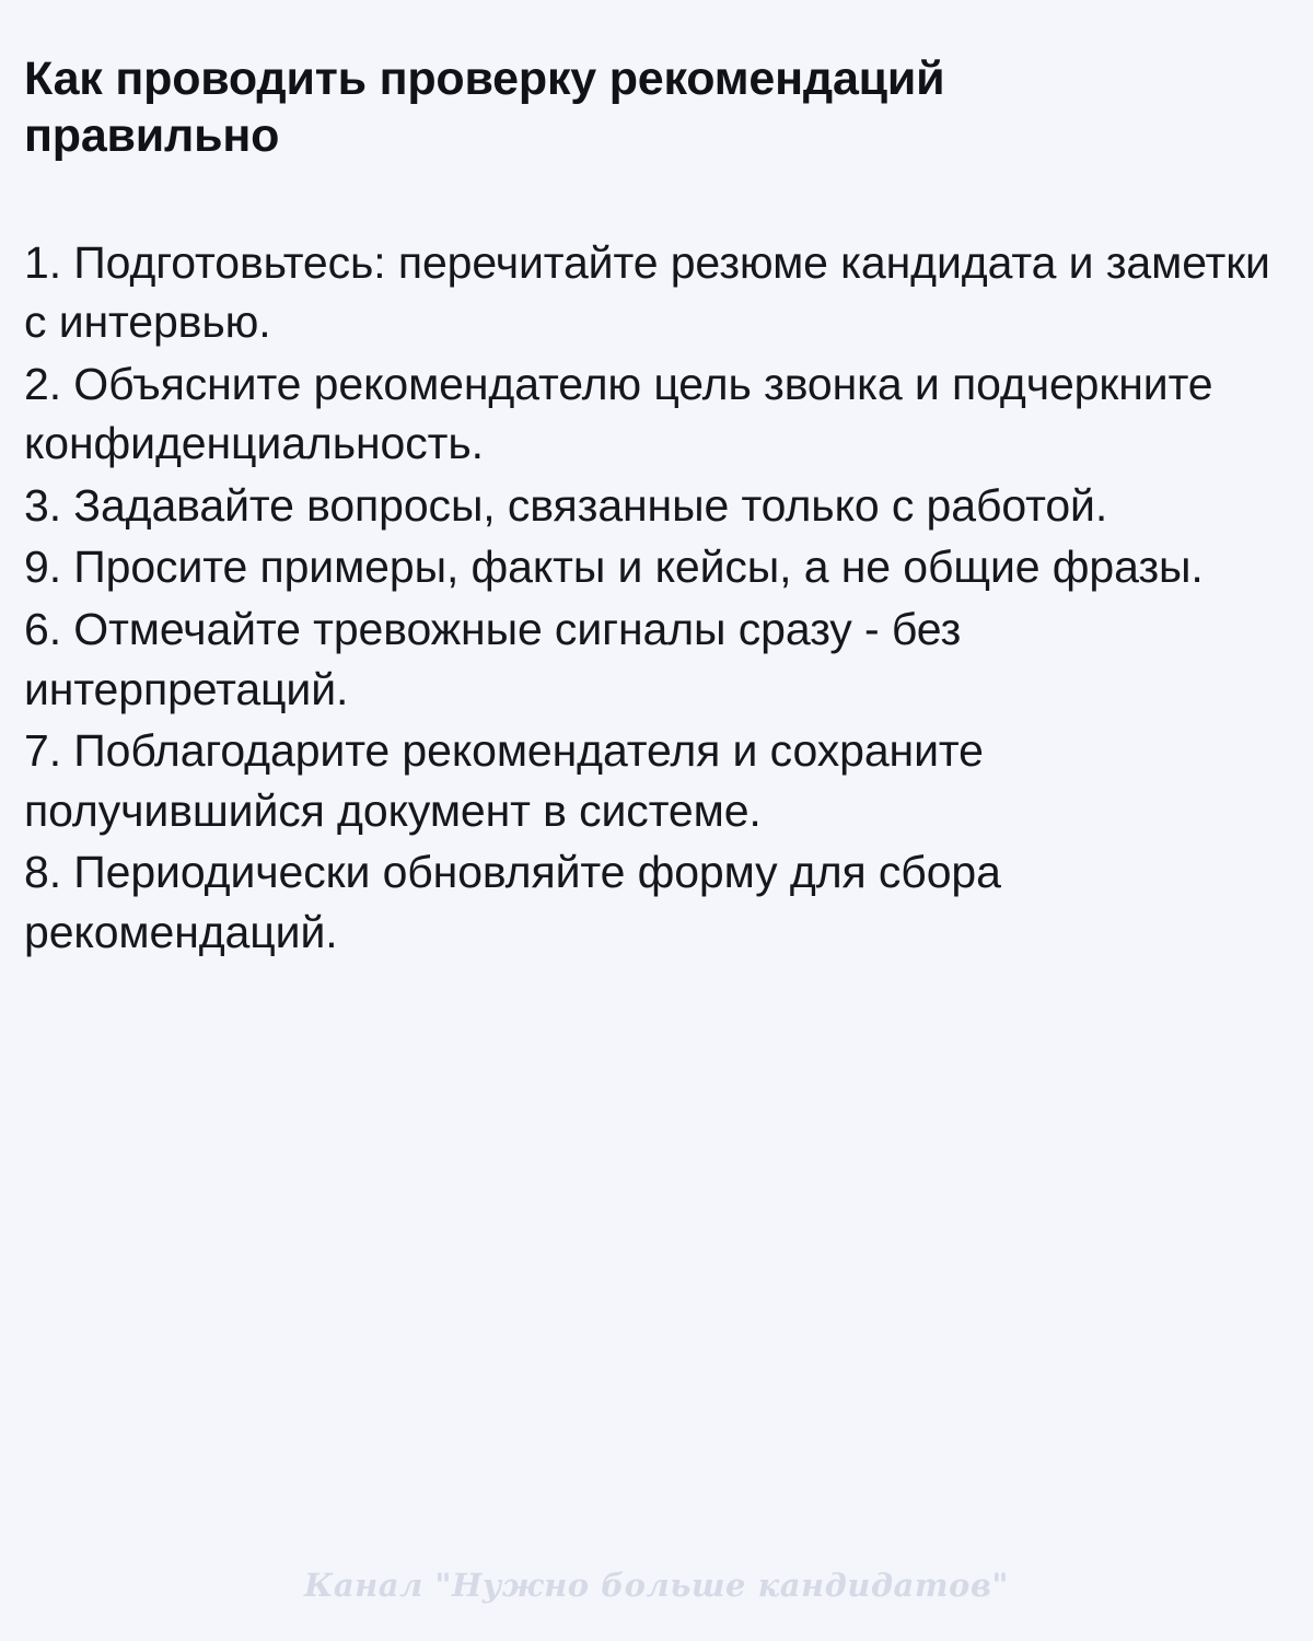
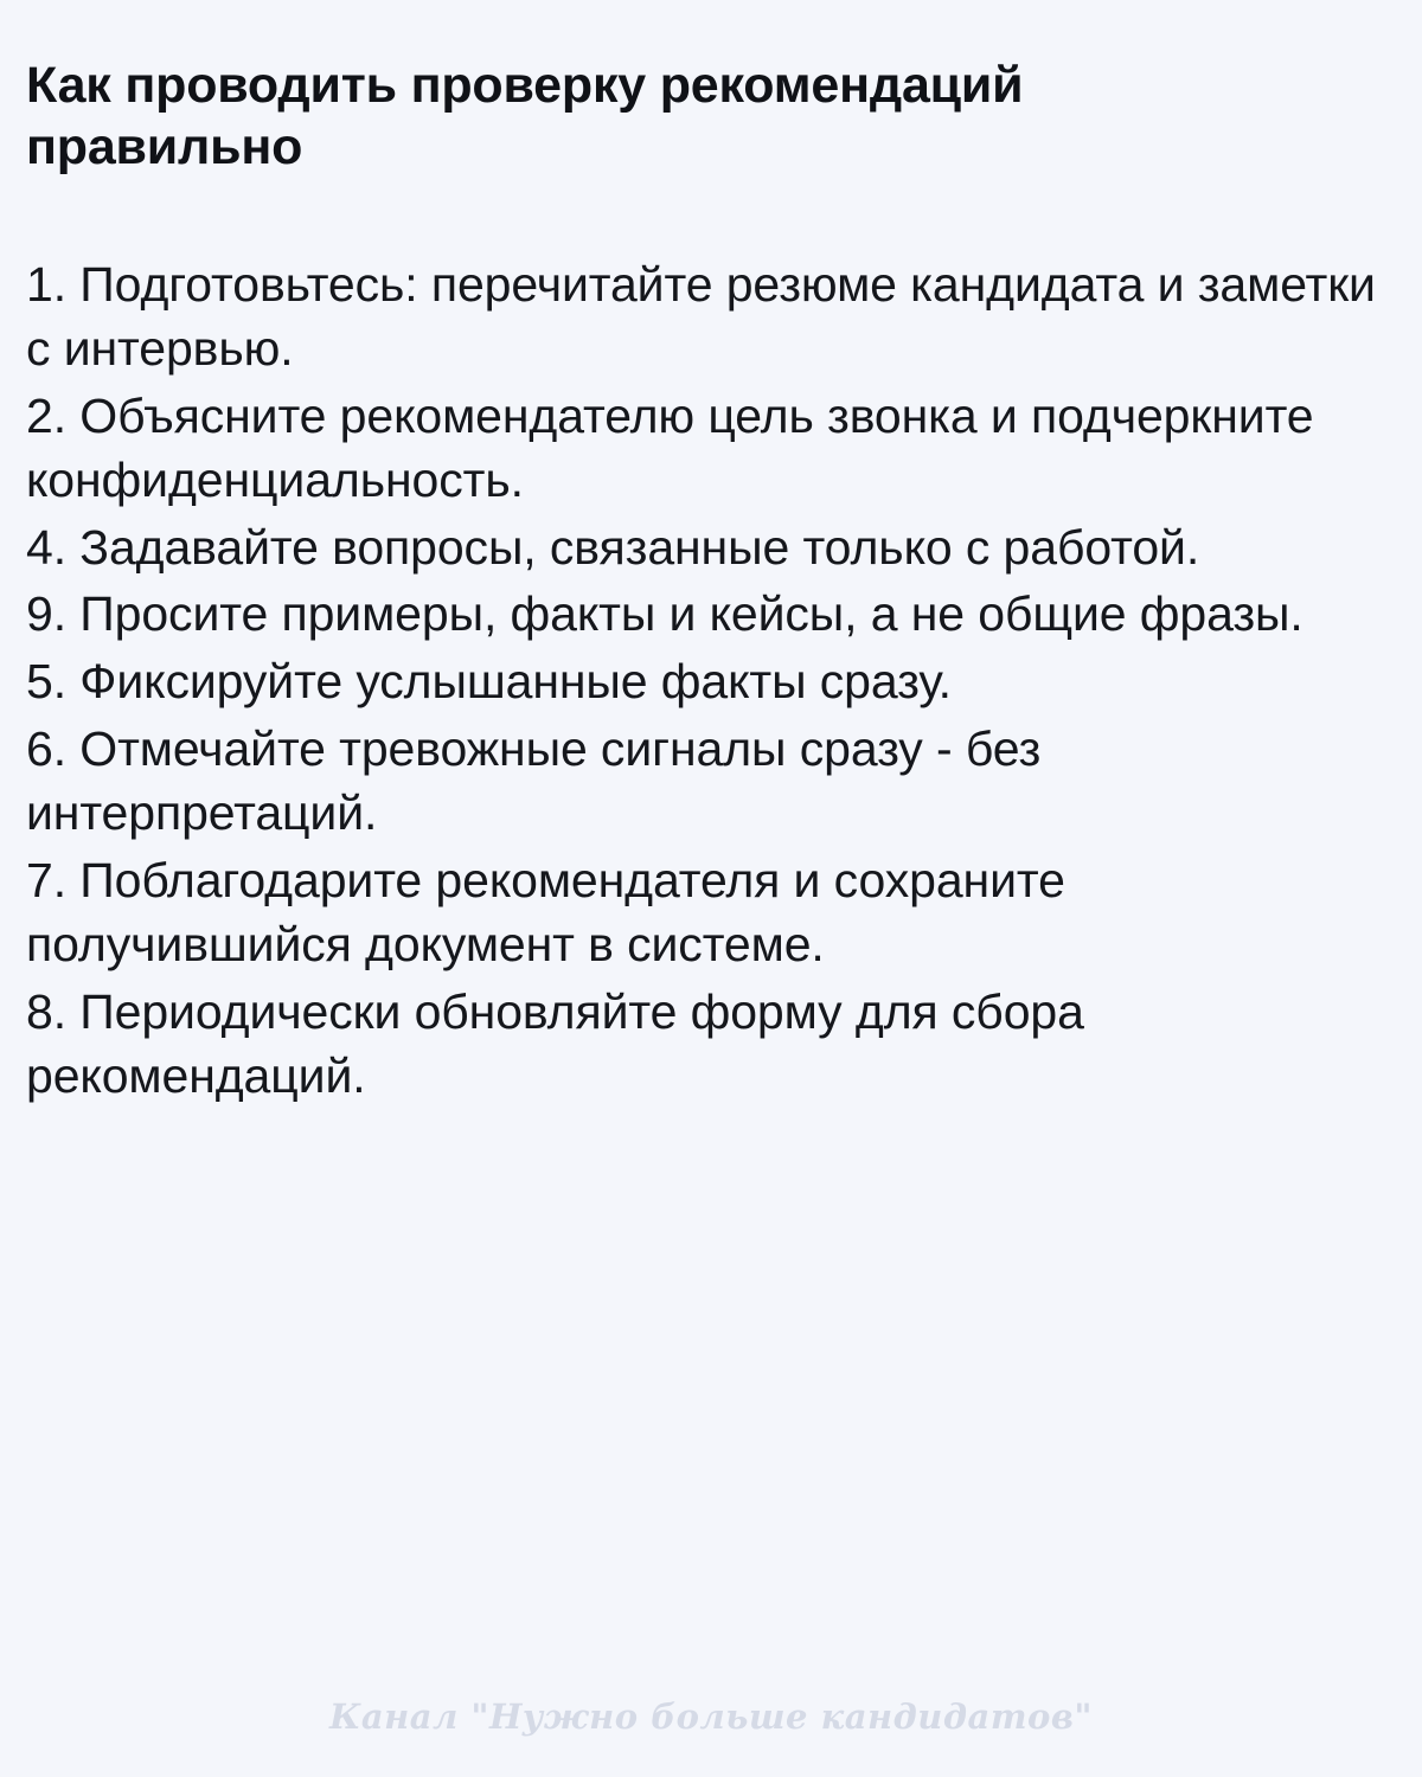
  Как проводить проверку рекомендаций правильно
  1. Подготовьтесь: перечитайте резюме кандидата и заметки с интервью.
  2. Объясните рекомендателю цель звонка и подчеркните конфиденциальность.
- 3. Задавайте вопросы, связанные только с работой.
+ 4. Задавайте вопросы, связанные только с работой.
  9. Просите примеры, факты и кейсы, а не общие фразы.
+ 5. Фиксируйте услышанные факты сразу.
  6. Отмечайте тревожные сигналы сразу - без интерпретаций.
  7. Поблагодарите рекомендателя и сохраните получившийся документ в системе.
  8. Периодически обновляйте форму для сбора рекомендаций.
  Канал "Нужно больше кандидатов"
